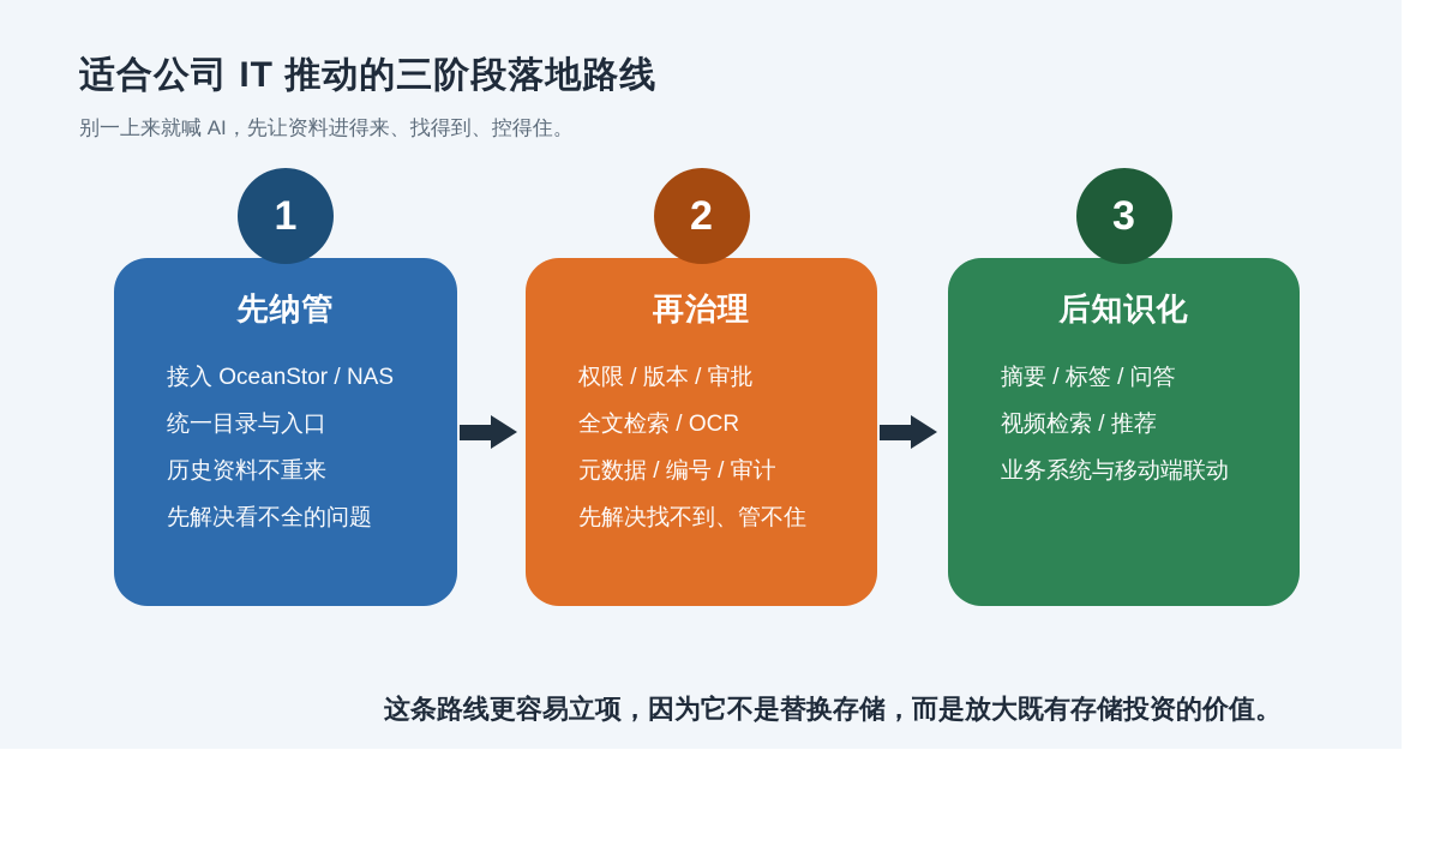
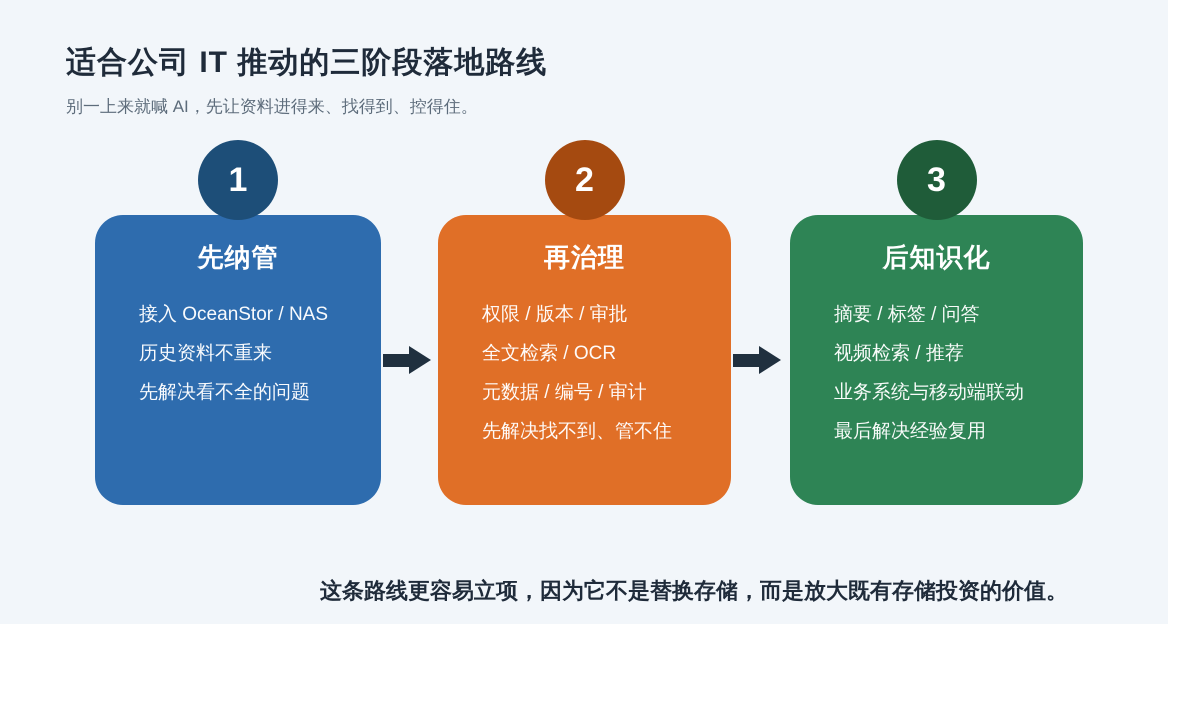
  适合公司 IT 推动的三阶段落地路线
  别一上来就喊 AI，先让资料进得来、找得到、控得住。
  1
  先纳管
  接入 OceanStor / NAS
- 统一目录与入口
  历史资料不重来
  先解决看不全的问题
  2
  再治理
  权限 / 版本 / 审批
  全文检索 / OCR
  元数据 / 编号 / 审计
  先解决找不到、管不住
  3
  后知识化
  摘要 / 标签 / 问答
  视频检索 / 推荐
  业务系统与移动端联动
+ 最后解决经验复用
  这条路线更容易立项，因为它不是替换存储，而是放大既有存储投资的价值。
